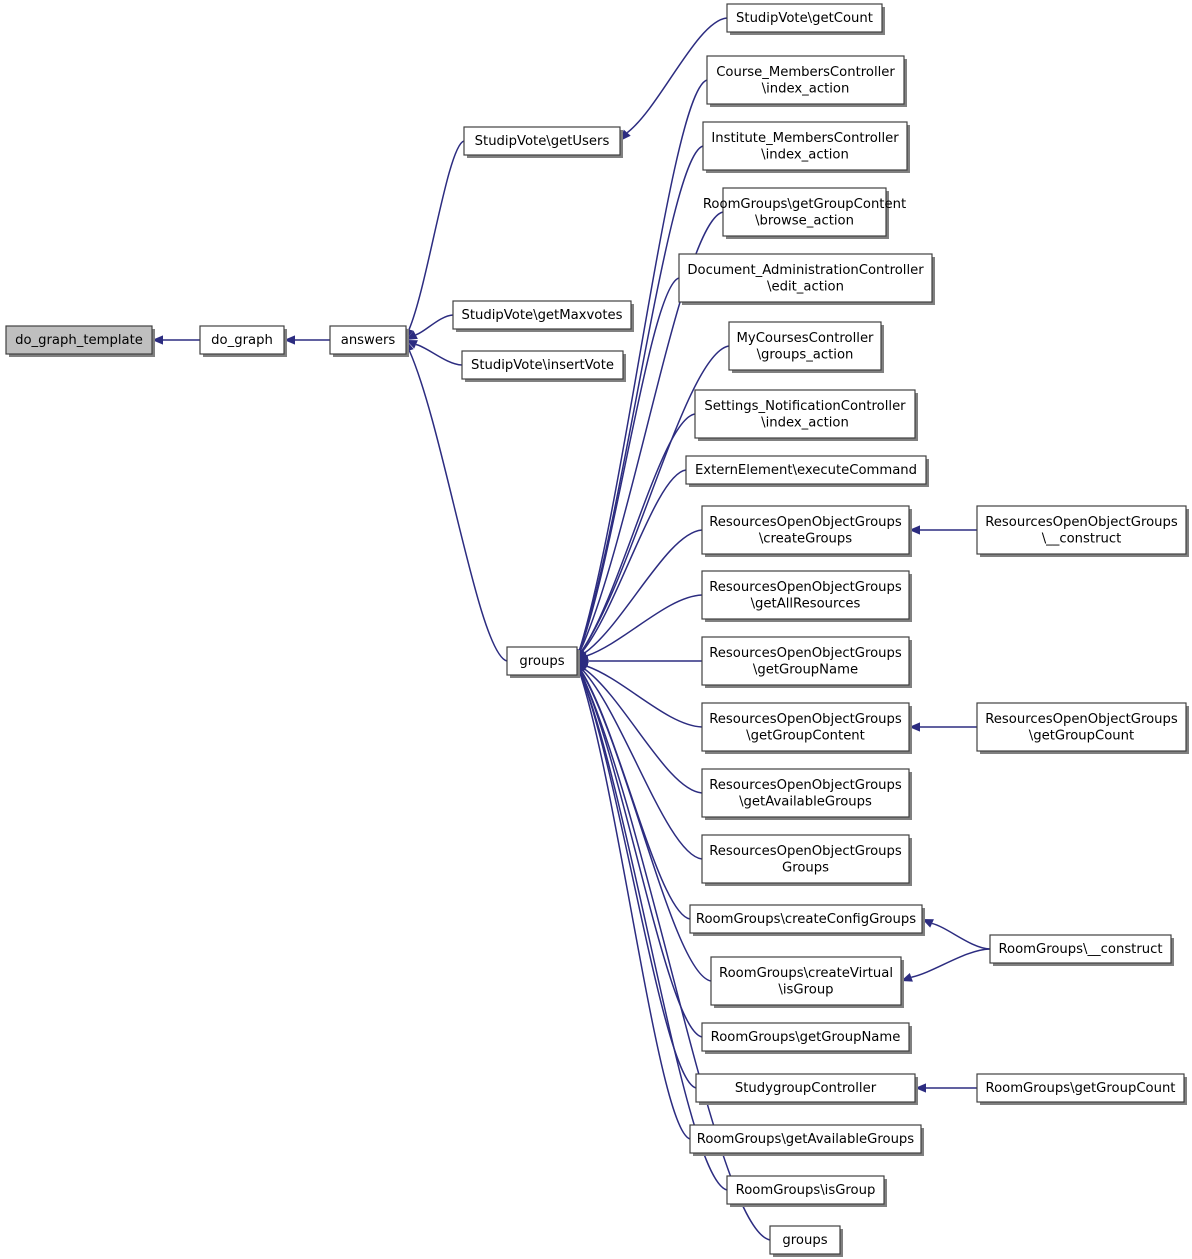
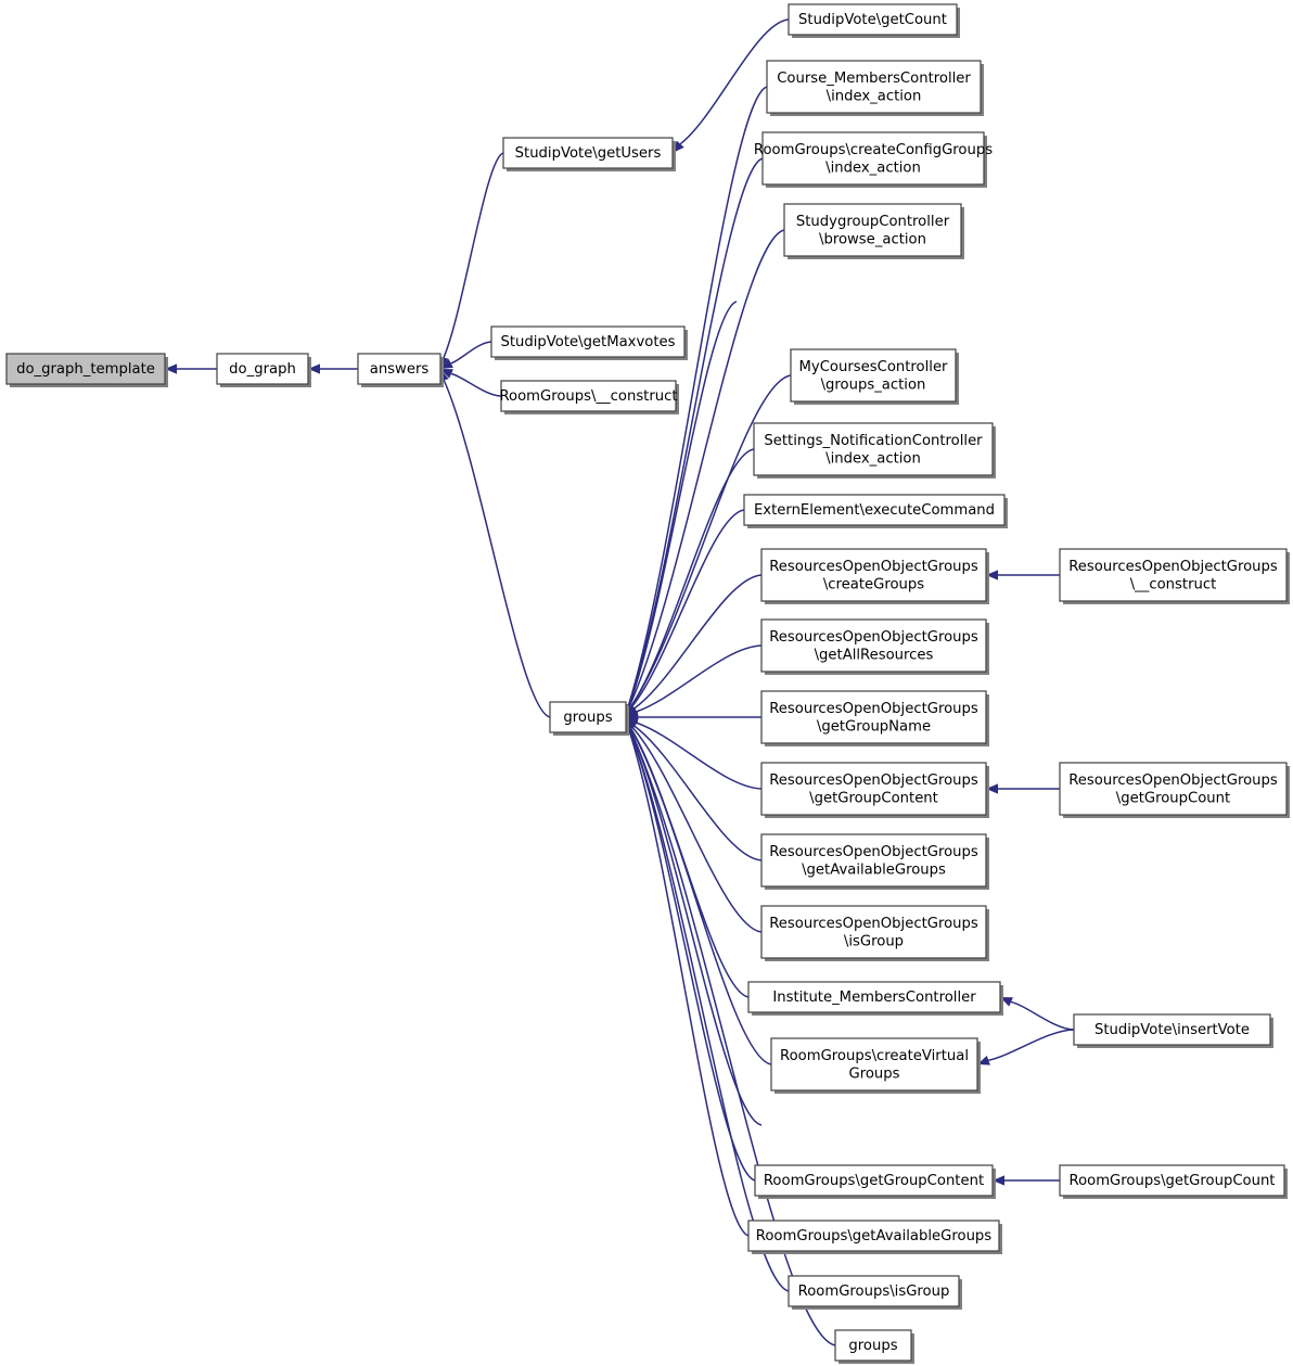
  do_graph_template
  do_graph
  answers
  StudipVote\getUsers
  StudipVote\getMaxvotes
- StudipVote\insertVote
+ RoomGroups\__construct
  groups
  StudipVote\getCount
  Course_MembersController
  \index_action
- Institute_MembersController
+ RoomGroups\createConfigGroups
  \index_action
- RoomGroups\getGroupContent
+ StudygroupController
  \browse_action
- Document_AdministrationController
- \edit_action
  MyCoursesController
  \groups_action
  Settings_NotificationController
  \index_action
  ExternElement\executeCommand
  ResourcesOpenObjectGroups
  \createGroups
  ResourcesOpenObjectGroups
  \getAllResources
  ResourcesOpenObjectGroups
  \getGroupName
  ResourcesOpenObjectGroups
  \getGroupContent
  ResourcesOpenObjectGroups
  \getAvailableGroups
  ResourcesOpenObjectGroups
- Groups
+ \isGroup
- RoomGroups\createConfigGroups
+ Institute_MembersController
  RoomGroups\createVirtual
- \isGroup
+ Groups
- RoomGroups\getGroupName
- StudygroupController
+ RoomGroups\getGroupContent
  RoomGroups\getAvailableGroups
  RoomGroups\isGroup
  groups
  ResourcesOpenObjectGroups
  \__construct
  ResourcesOpenObjectGroups
  \getGroupCount
- RoomGroups\__construct
+ StudipVote\insertVote
  RoomGroups\getGroupCount
